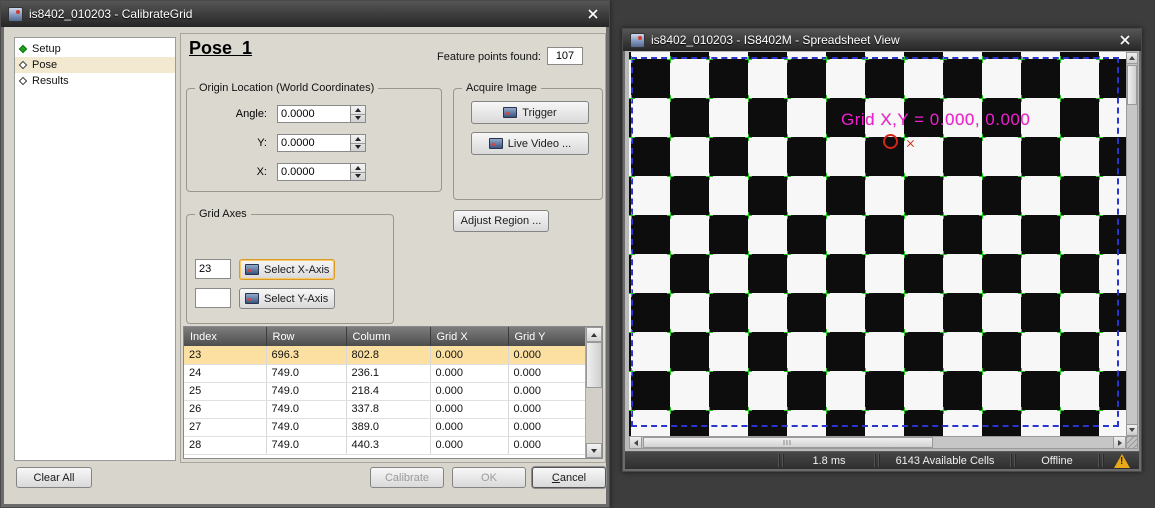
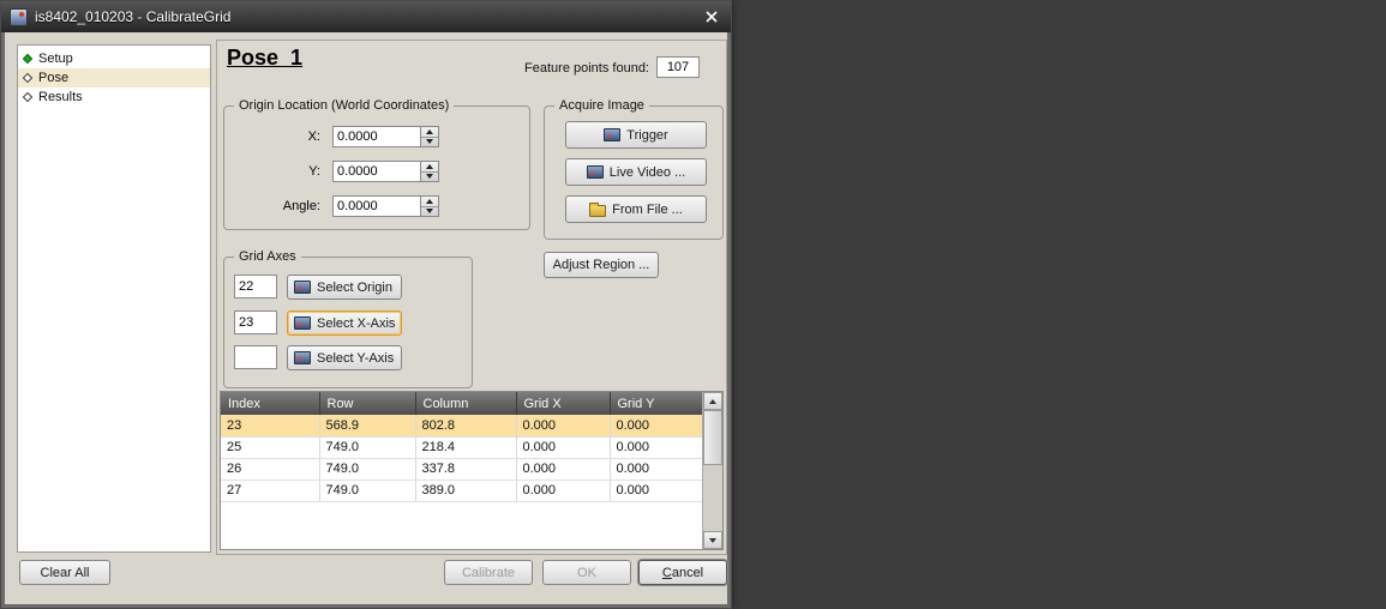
  is8402_010203 - CalibrateGrid
  Setup
  Pose
  Results
  Pose 1
  Feature points found:
  107
  Origin Location (World Coordinates)
- Angle:
+ X:
  0.0000
  Y:
  0.0000
- X:
+ Angle:
  0.0000
  Acquire Image
  Trigger
  Live Video ...
+ From File ...
  Adjust Region ...
  Grid Axes
+ 22
+ Select Origin
  23
  Select X-Axis
  Select Y-Axis
  Index	Row	Column	Grid X	Grid Y
- 23	696.3	802.8	0.000	0.000
+ 23	568.9	802.8	0.000	0.000
- 24	749.0	236.1	0.000	0.000
  25	749.0	218.4	0.000	0.000
  26	749.0	337.8	0.000	0.000
  27	749.0	389.0	0.000	0.000
- 28	749.0	440.3	0.000	0.000
  Clear All
  Calibrate
  OK
  Cancel
- is8402_010203 - IS8402M - Spreadsheet View
- Grid X,Y = 0.000, 0.000
- 1.8 ms
- 6143 Available Cells
- Offline
